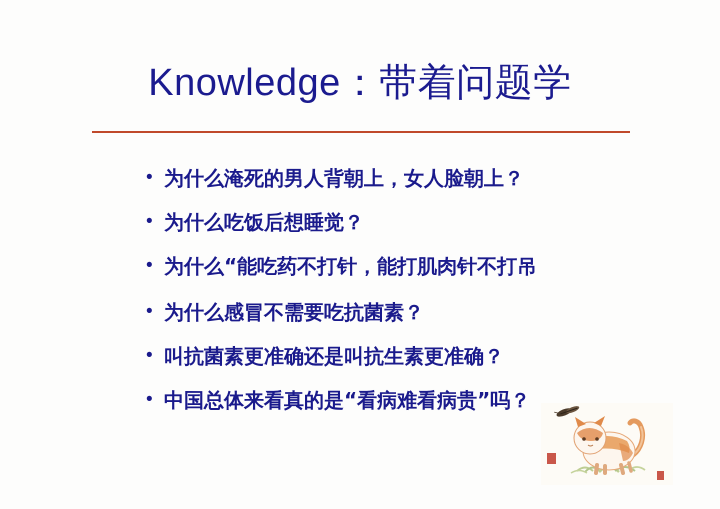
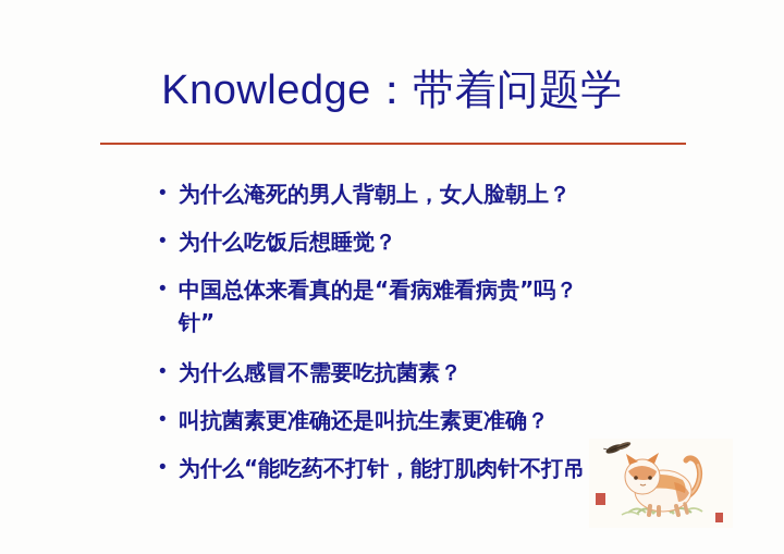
  Knowledge：带着问题学
  •
  为什么淹死的男人背朝上，女人脸朝上？
  •
  为什么吃饭后想睡觉？
  •
- 为什么“能吃药不打针，能打肌肉针不打吊
+ 中国总体来看真的是“看病难看病贵”吗？
+ 针”
  •
  为什么感冒不需要吃抗菌素？
  •
  叫抗菌素更准确还是叫抗生素更准确？
  •
- 中国总体来看真的是“看病难看病贵”吗？
+ 为什么“能吃药不打针，能打肌肉针不打吊
